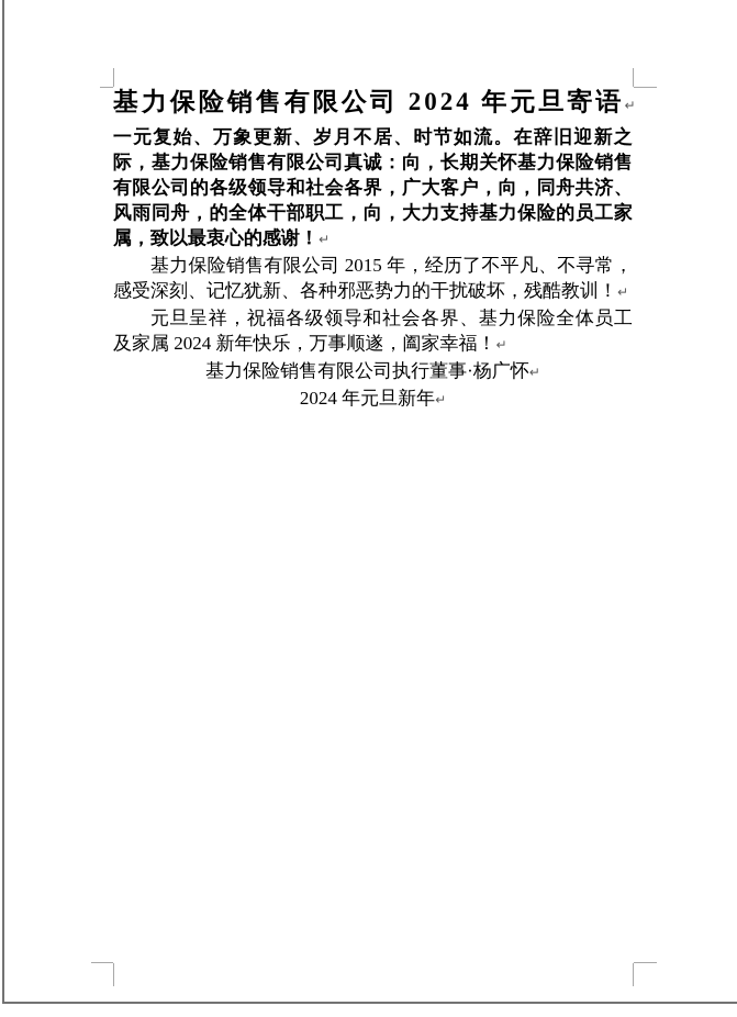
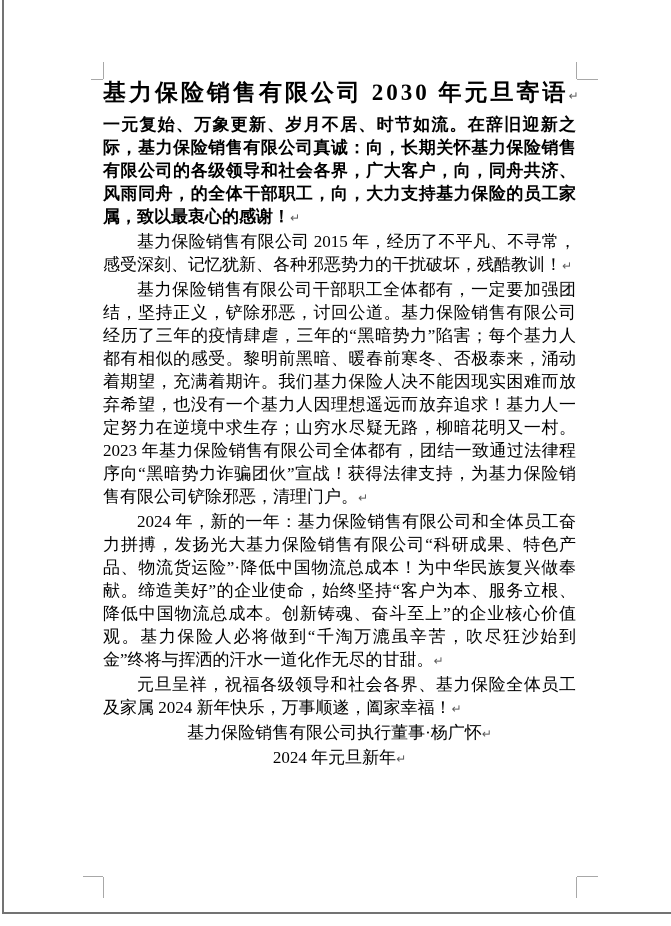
- 基力保险销售有限公司 2024 年元旦寄语↵
+ 基力保险销售有限公司 2030 年元旦寄语↵
  一元复始、万象更新、岁月不居、时节如流。在辞旧迎新之际，基力保险销售有限公司真诚：向，长期关怀基力保险销售有限公司的各级领导和社会各界，广大客户，向，同舟共济、风雨同舟，的全体干部职工，向，大力支持基力保险的员工家属，致以最衷心的感谢！↵
  基力保险销售有限公司 2015 年，经历了不平凡、不寻常，感受深刻、记忆犹新、各种邪恶势力的干扰破坏，残酷教训！↵
+ 基力保险销售有限公司干部职工全体都有，一定要加强团结，坚持正义，铲除邪恶，讨回公道。基力保险销售有限公司经历了三年的疫情肆虐，三年的“黑暗势力”陷害；每个基力人都有相似的感受。黎明前黑暗、暖春前寒冬、否极泰来，涌动着期望，充满着期许。我们基力保险人决不能因现实困难而放弃希望，也没有一个基力人因理想遥远而放弃追求！基力人一定努力在逆境中求生存；山穷水尽疑无路，柳暗花明又一村。2023 年基力保险销售有限公司全体都有，团结一致通过法律程序向“黑暗势力诈骗团伙”宣战！获得法律支持，为基力保险销售有限公司铲除邪恶，清理门户。↵
+ 2024 年，新的一年：基力保险销售有限公司和全体员工奋力拼搏，发扬光大基力保险销售有限公司“科研成果、特色产品、物流货运险”·降低中国物流总成本！为中华民族复兴做奉献。缔造美好”的企业使命，始终坚持“客户为本、服务立根、降低中国物流总成本。创新铸魂、奋斗至上”的企业核心价值观。基力保险人必将做到“千淘万漉虽辛苦，吹尽狂沙始到金”终将与挥洒的汗水一道化作无尽的甘甜。↵
  元旦呈祥，祝福各级领导和社会各界、基力保险全体员工及家属 2024 新年快乐，万事顺遂，阖家幸福！↵
  基力保险销售有限公司执行董事·杨广怀↵
  2024 年元旦新年↵
